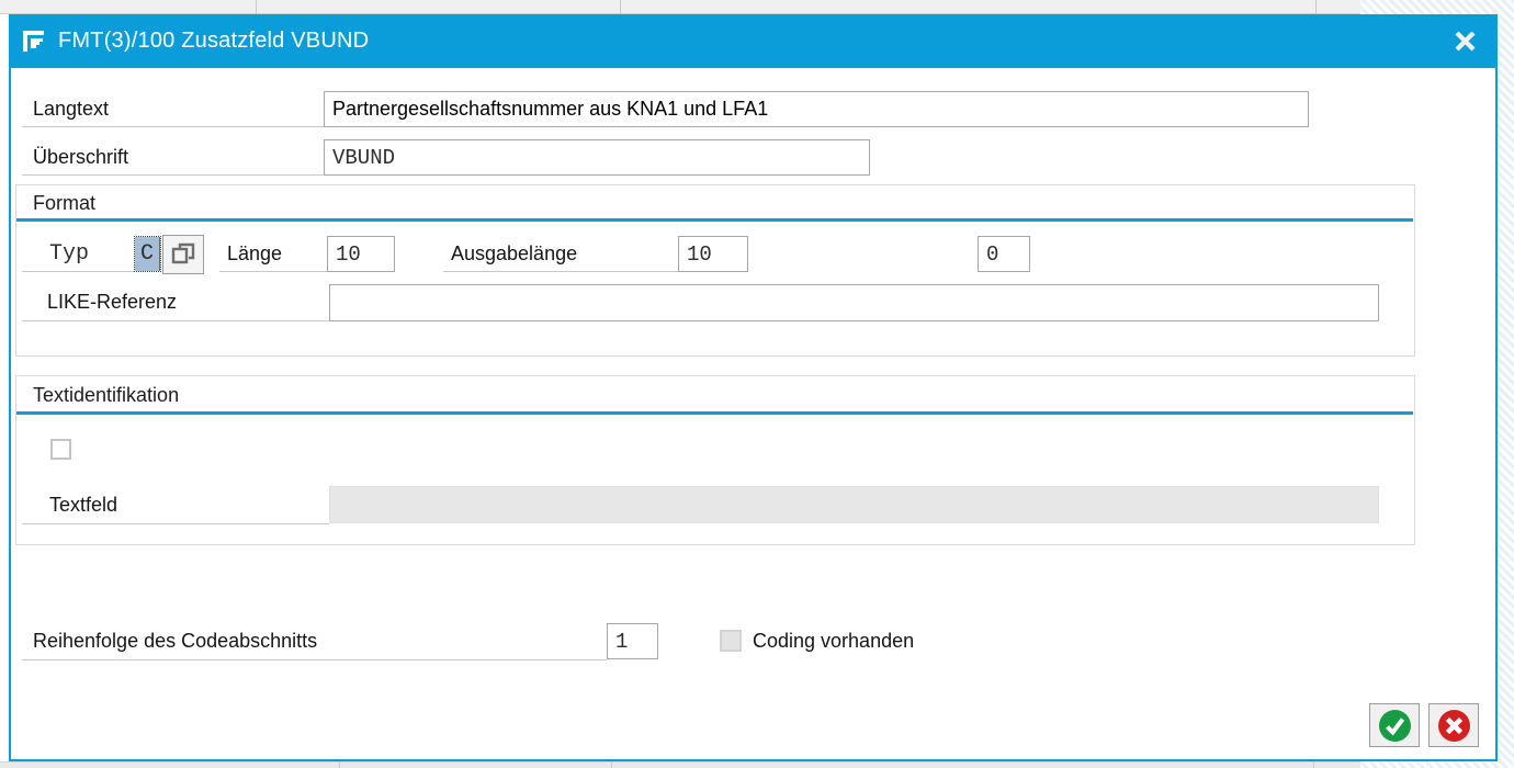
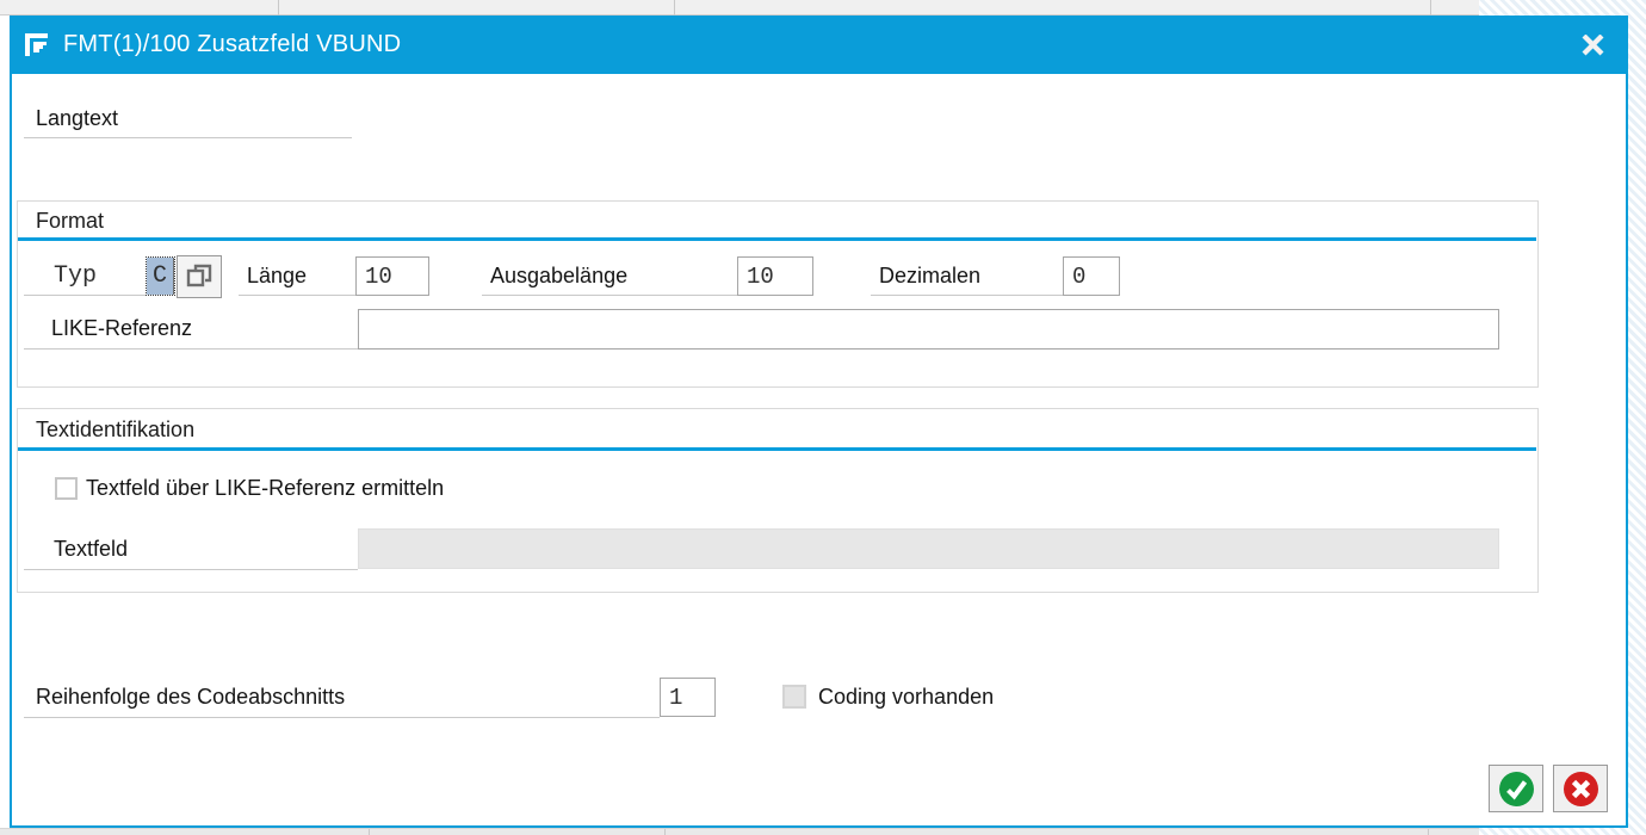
- FMT(3)/100 Zusatzfeld VBUND
+ FMT(1)/100 Zusatzfeld VBUND
  Langtext
- Partnergesellschaftsnummer aus KNA1 und LFA1
- Überschrift
- VBUND
  Format
  Typ
  C
  Länge
  10
  Ausgabelänge
  10
+ Dezimalen
  0
  LIKE-Referenz
  Textidentifikation
+ Textfeld über LIKE-Referenz ermitteln
  Textfeld
  Reihenfolge des Codeabschnitts
  1
  Coding vorhanden
